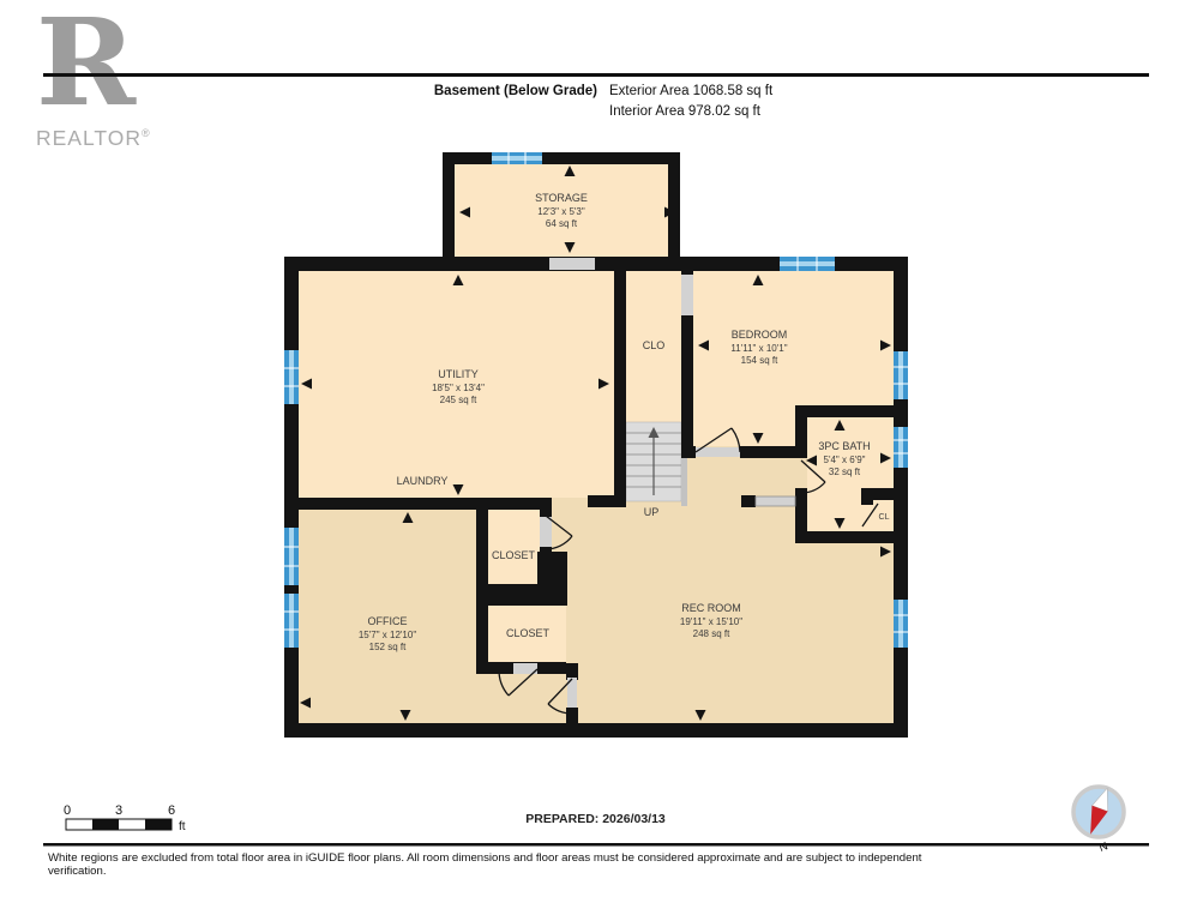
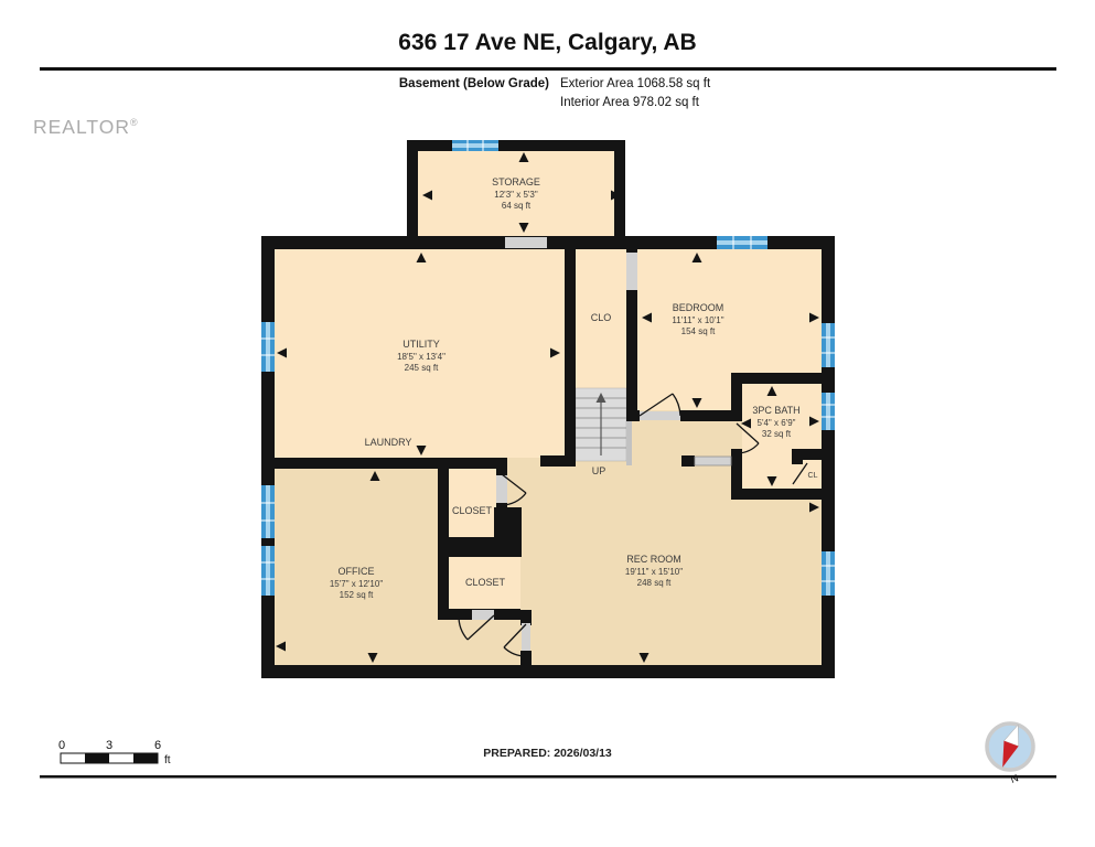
- R
  REALTOR®
+ 636 17 Ave NE, Calgary, AB
  Basement (Below Grade)
  Exterior Area 1068.58 sq ft
  Interior Area 978.02 sq ft
  STORAGE
  12'3" x 5'3"
  64 sq ft
  UTILITY
  18'5" x 13'4"
  245 sq ft
  LAUNDRY
  CLO
  BEDROOM
  11'11" x 10'1"
  154 sq ft
  3PC BATH
  5'4" x 6'9"
  32 sq ft
  CLOSET
  CLOSET
  OFFICE
  15'7" x 12'10"
  152 sq ft
  REC ROOM
  19'11" x 15'10"
  248 sq ft
  UP
  0
  3
  6
  ft
  PREPARED: 2026/03/13
- White regions are excluded from total floor area in iGUIDE floor plans. All room dimensions and floor areas must be considered approximate and are subject to independent verification.
